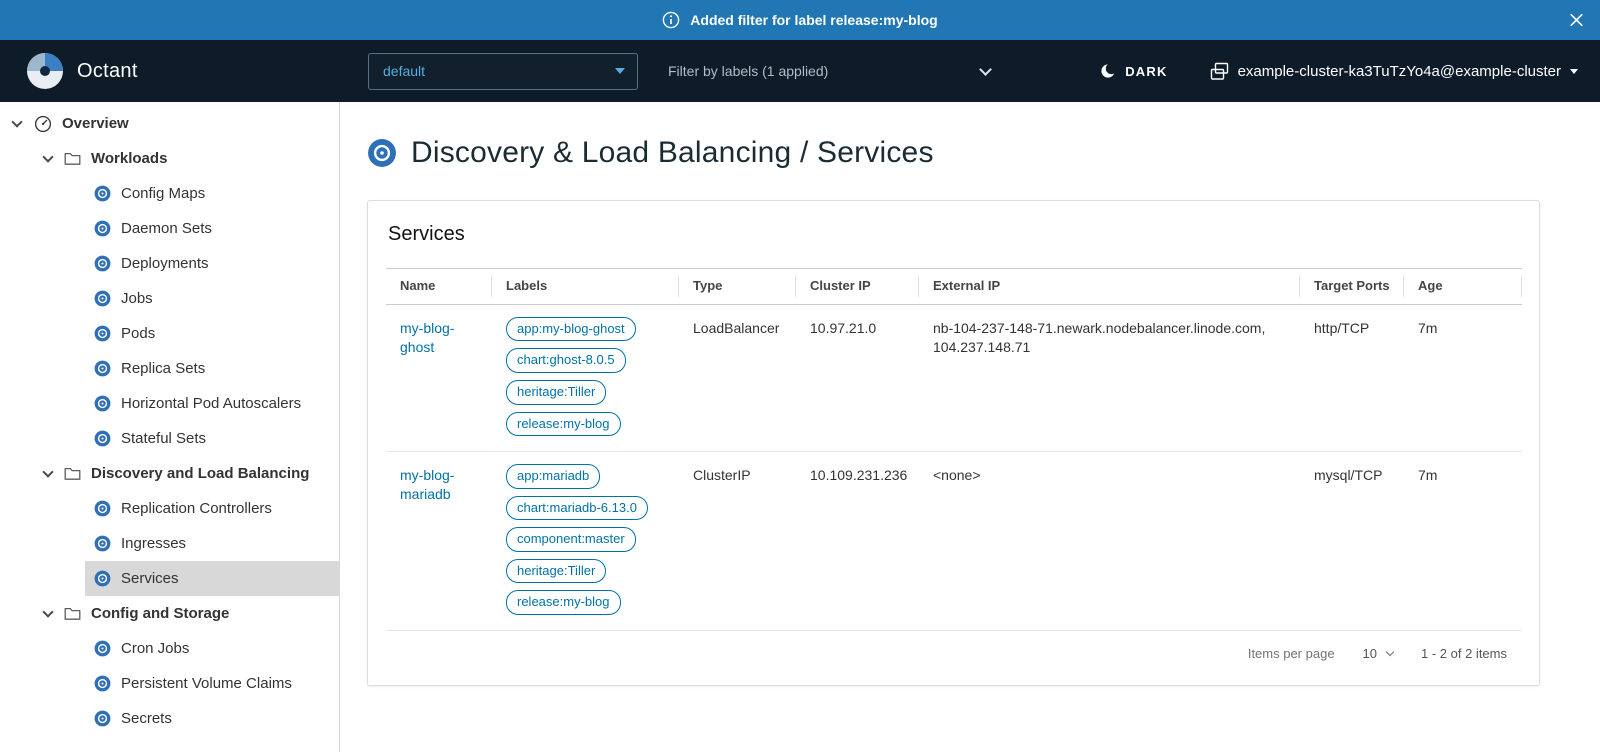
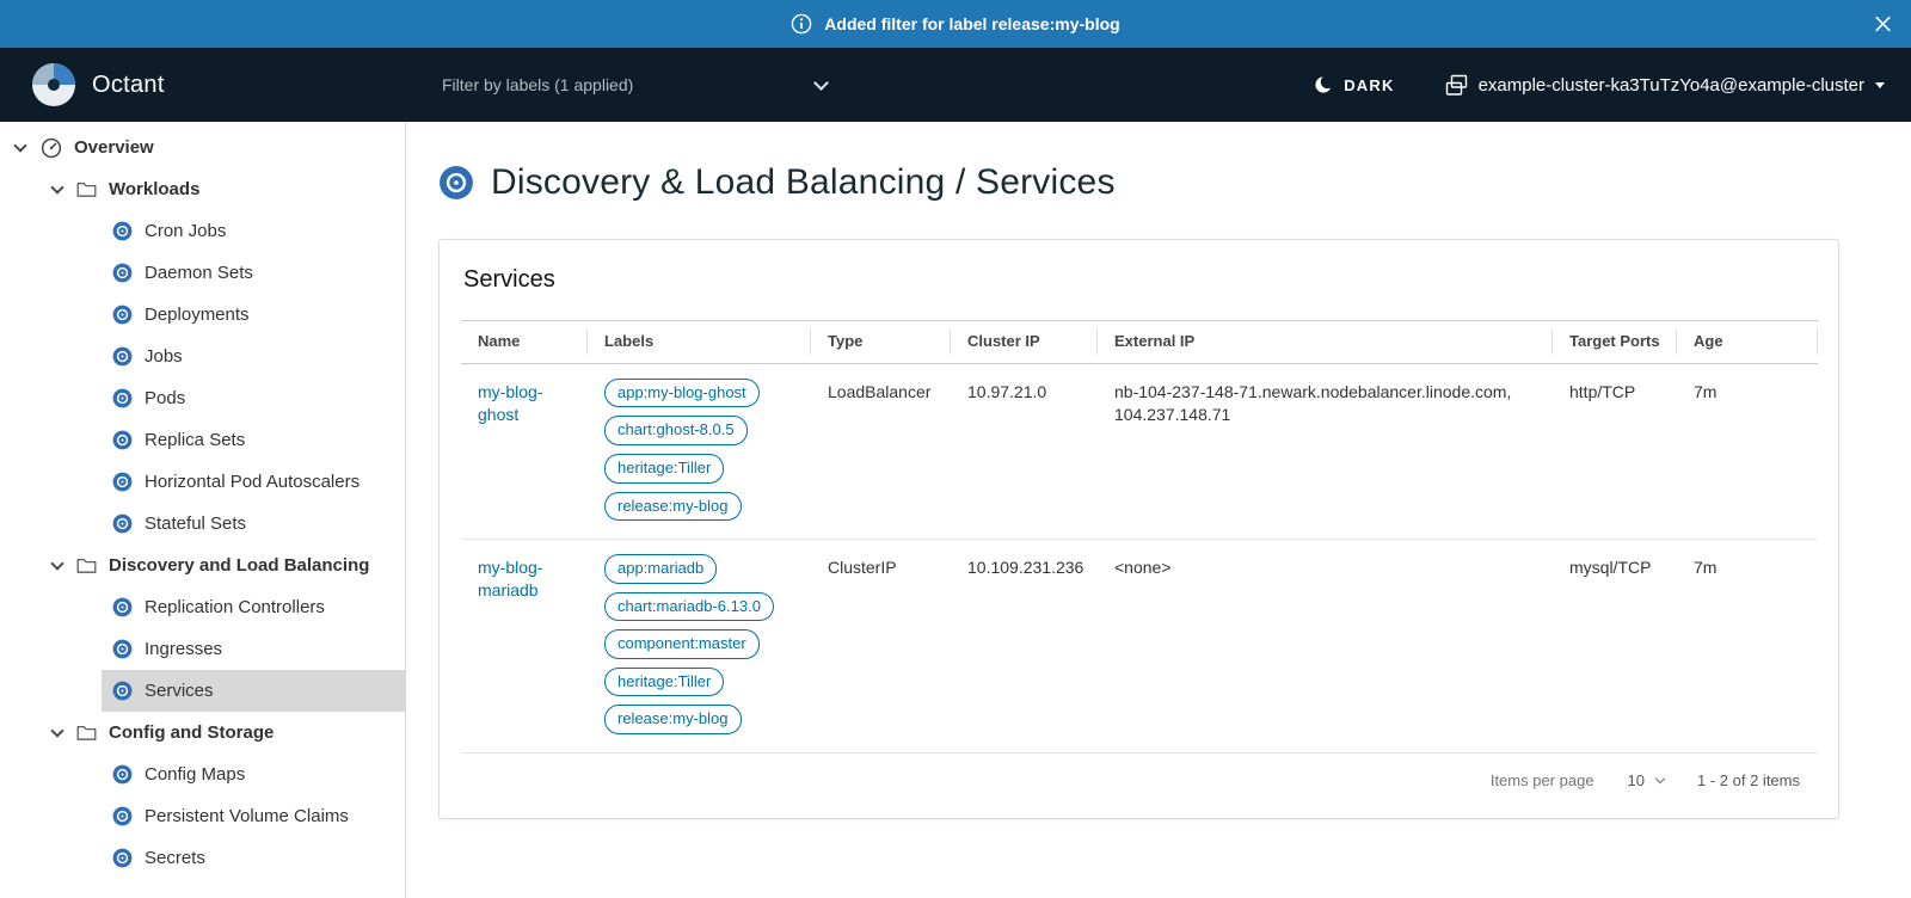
  Added filter for label release:my-blog
  Octant
- default
  Filter by labels (1 applied)
  DARK
  example-cluster-ka3TuTzYo4a@example-cluster
  Overview
  Workloads
- Config Maps
+ Cron Jobs
  Daemon Sets
  Deployments
  Jobs
  Pods
  Replica Sets
  Horizontal Pod Autoscalers
  Stateful Sets
  Discovery and Load Balancing
  Replication Controllers
  Ingresses
  Services
  Config and Storage
- Cron Jobs
+ Config Maps
  Persistent Volume Claims
  Secrets
  Discovery & Load Balancing / Services
  Services
  Name	Labels	Type	Cluster IP	External IP	Target Ports	Age
  my-blog-ghost	app:my-blog-ghostchart:ghost-8.0.5heritage:Tillerrelease:my-blog	LoadBalancer	10.97.21.0	nb-104-237-148-71.newark.nodebalancer.linode.com, 104.237.148.71	http/TCP	7m
  my-blog-mariadb	app:mariadbchart:mariadb-6.13.0component:masterheritage:Tillerrelease:my-blog	ClusterIP	10.109.231.236	<none>	mysql/TCP	7m
  Items per page
  10
  1 - 2 of 2 items
